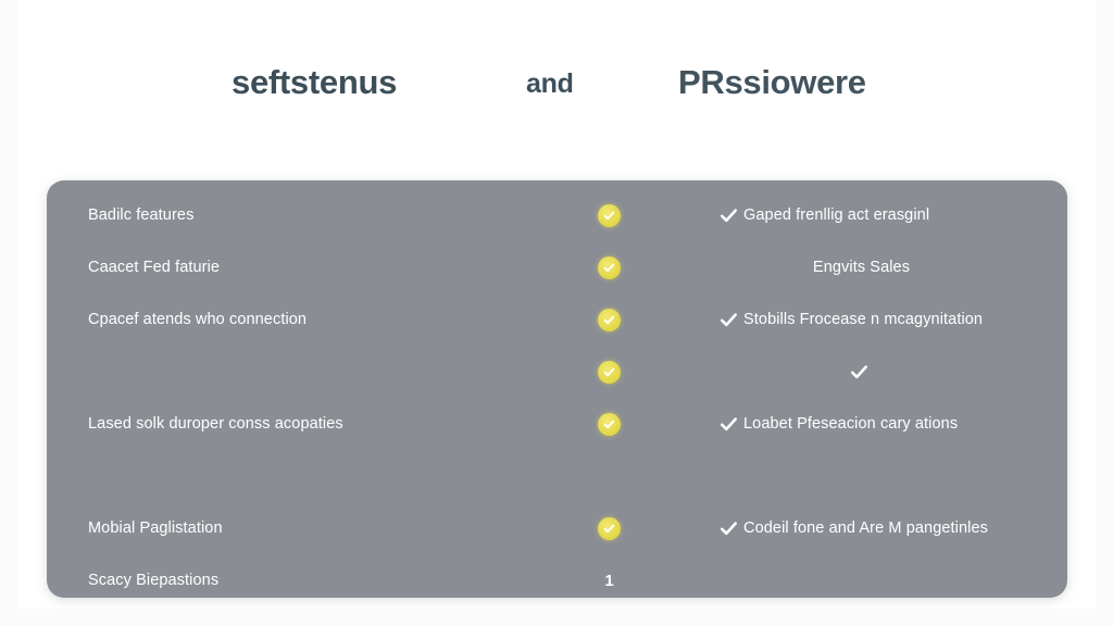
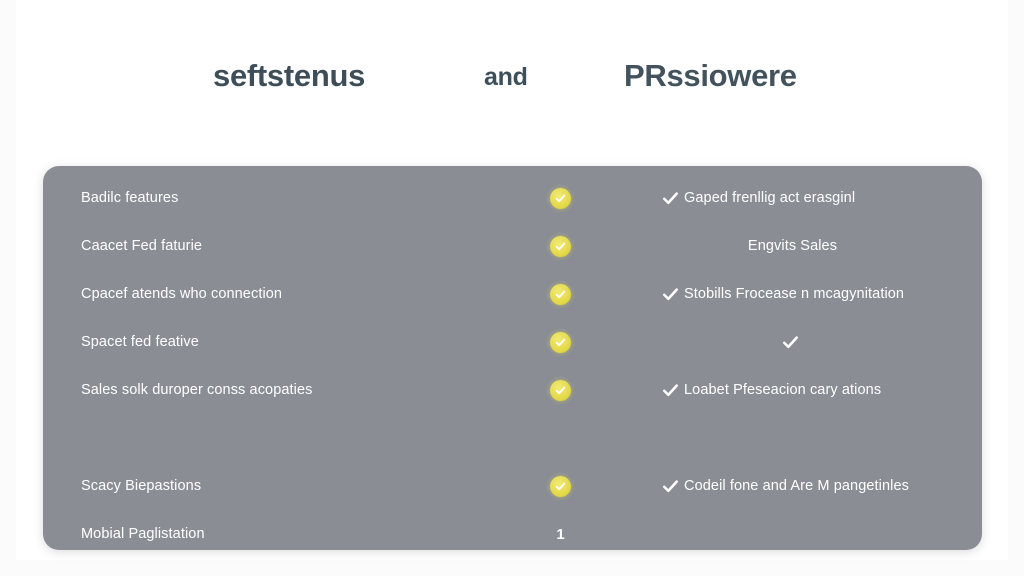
  seftstenus
  and
  PRssiowere
  Badilc features
  Gaped frenllig act erasginl
  Caacet Fed faturie
  Engvits Sales
  Cpacef atends who connection
  Stobills Frocease n mcagynitation
+ Spacet fed feative
- Lased solk duroper conss acopaties
+ Sales solk duroper conss acopaties
  Loabet Pfeseacion cary ations
- Mobial Paglistation
+ Scacy Biepastions
  Codeil fone and Are M pangetinles
- Scacy Biepastions
+ Mobial Paglistation
  1
